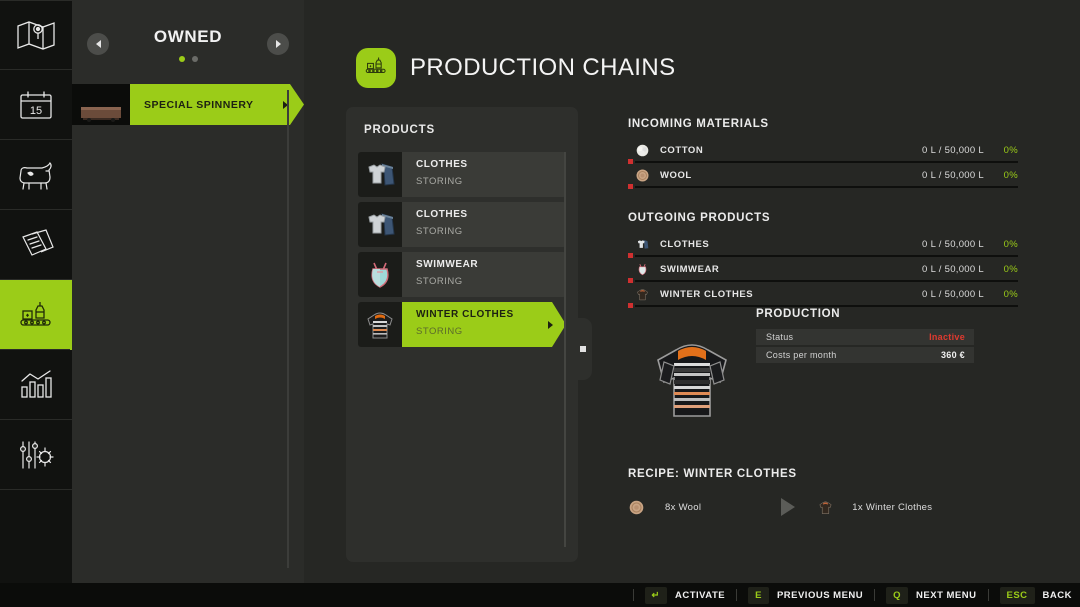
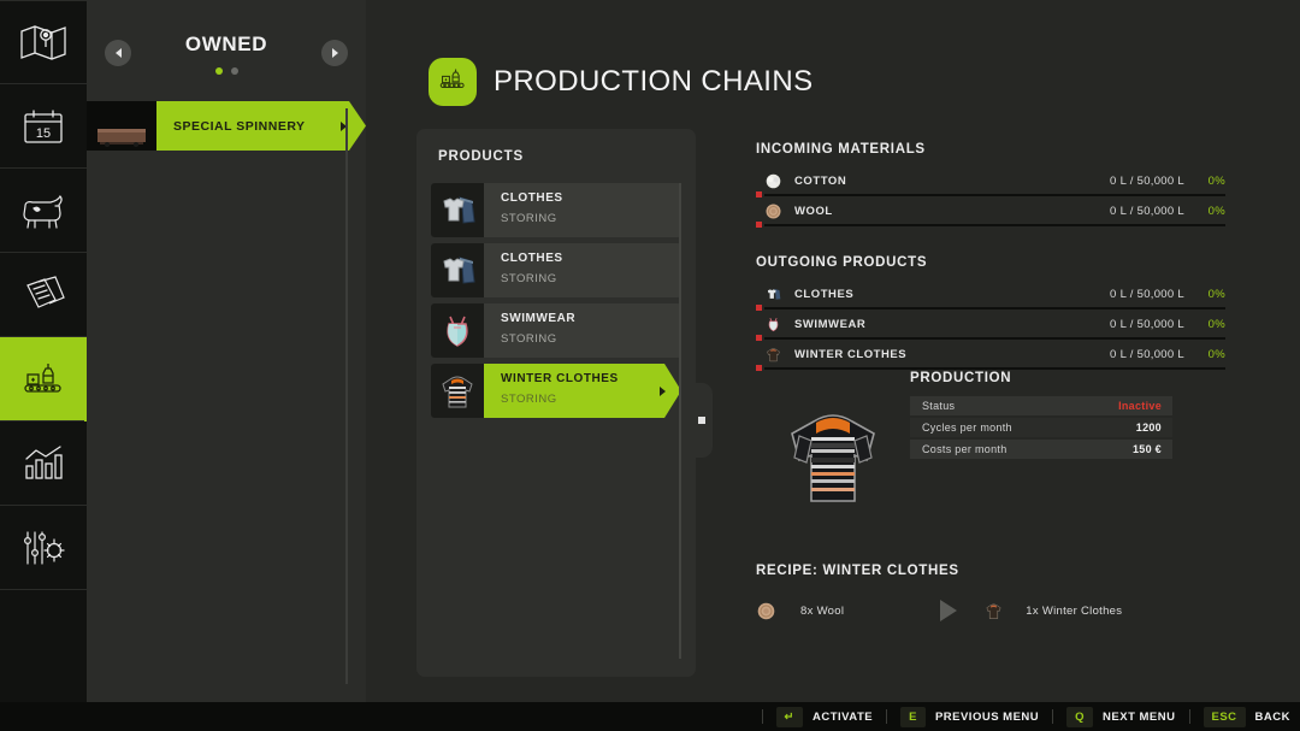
  15
  OWNED
  SPECIAL SPINNERY
  PRODUCTION CHAINS
  PRODUCTS
  CLOTHES
  STORING
  CLOTHES
  STORING
  SWIMWEAR
  STORING
  WINTER CLOTHES
  STORING
  INCOMING MATERIALS
  COTTON
  0 L / 50,000 L
  0%
  WOOL
  0 L / 50,000 L
  0%
  OUTGOING PRODUCTS
  CLOTHES
  0 L / 50,000 L
  0%
  SWIMWEAR
  0 L / 50,000 L
  0%
  WINTER CLOTHES
  0 L / 50,000 L
  0%
  PRODUCTION
  Status
  Inactive
+ Cycles per month
+ 1200
  Costs per month
- 360 €
+ 150 €
  RECIPE: WINTER CLOTHES
  8x Wool
  1x Winter Clothes
  ↵
  ACTIVATE
  E
  PREVIOUS MENU
  Q
  NEXT MENU
  ESC
  BACK
